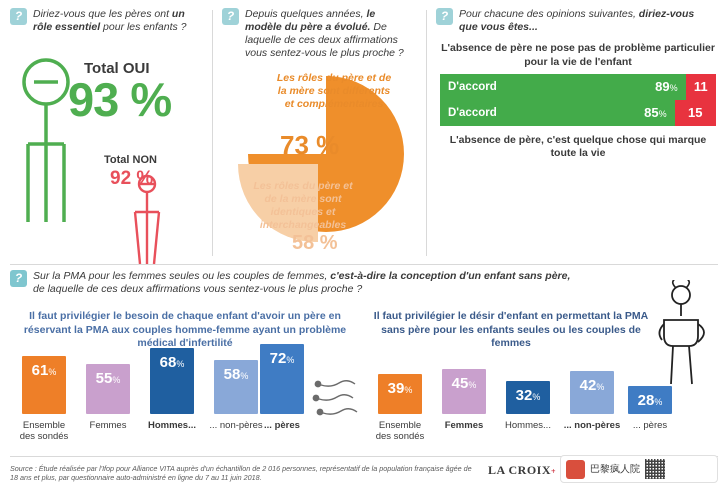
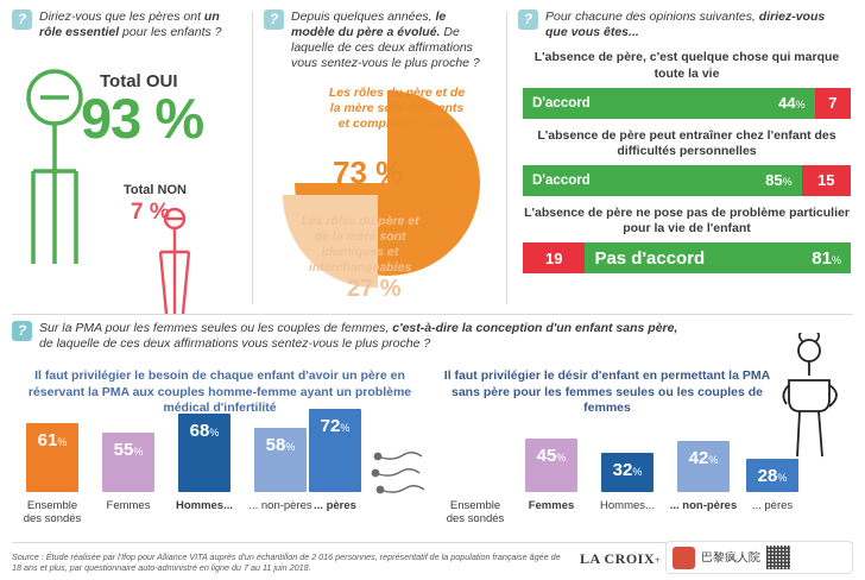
  ?
  Diriez-vous que les pères ont un rôle essentiel pour les enfants ?
  Total OUI
  93 %
  Total NON
- 92 %
+ 7 %
  ?
  Depuis quelques années, le modèle du père a évolué. De laquelle de ces deux affirmations vous sentez-vous le plus proche ?
  Les rôles du père et de la mère sont différents et complémentaires
  73 %
  Les rôles du père et de la mère sont identiques et interchangeables
- 58 %
+ 27 %
  ?
  Pour chacune des opinions suivantes, diriez-vous que vous êtes...
- L'absence de père ne pose pas de problème particulier pour la vie de l'enfant
+ L'absence de père, c'est quelque chose qui marque toute la vie
  D'accord
- 89%
+ 44%
- 11
+ 7
+ L'absence de père peut entraîner chez l'enfant des difficultés personnelles
  D'accord
  85%
  15
- L'absence de père, c'est quelque chose qui marque toute la vie
+ L'absence de père ne pose pas de problème particulier pour la vie de l'enfant
+ 19
+ Pas d'accord
+ 81%
  ?
  Sur la PMA pour les femmes seules ou les couples de femmes, c'est-à-dire la conception d'un enfant sans père,
  de laquelle de ces deux affirmations vous sentez-vous le plus proche ?
  Il faut privilégier le besoin de chaque enfant d'avoir un père en réservant la PMA aux couples homme-femme ayant un problème médical d'infertilité
- Il faut privilégier le désir d'enfant en permettant la PMA sans père pour les enfants seules ou les couples de femmes
+ Il faut privilégier le désir d'enfant en permettant la PMA sans père pour les femmes seules ou les couples de femmes
  61%
  Ensemble des sondés
  55%
  Femmes
  68%
  Hommes...
  58%
  ... non-pères
  72%
  ... pères
- 39%
  Ensemble des sondés
  45%
  Femmes
  32%
  Hommes...
  42%
  ... non-pères
  28%
  ... pères
  Source : Étude réalisée par l'Ifop pour Alliance VITA auprès d'un échantillon de 2 016 personnes, représentatif de la population française âgée de 18 ans et plus, par questionnaire auto-administré en ligne du 7 au 11 juin 2018.
  LA CROIX+
  巴黎疯人院
